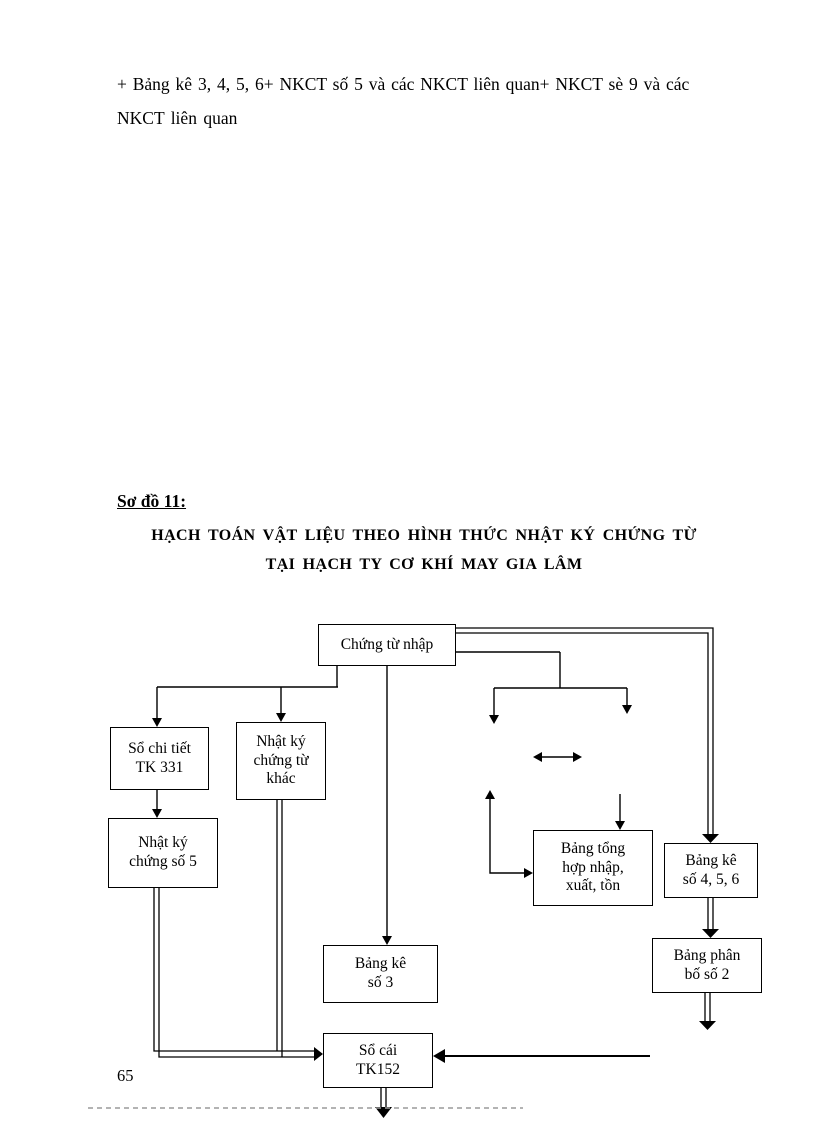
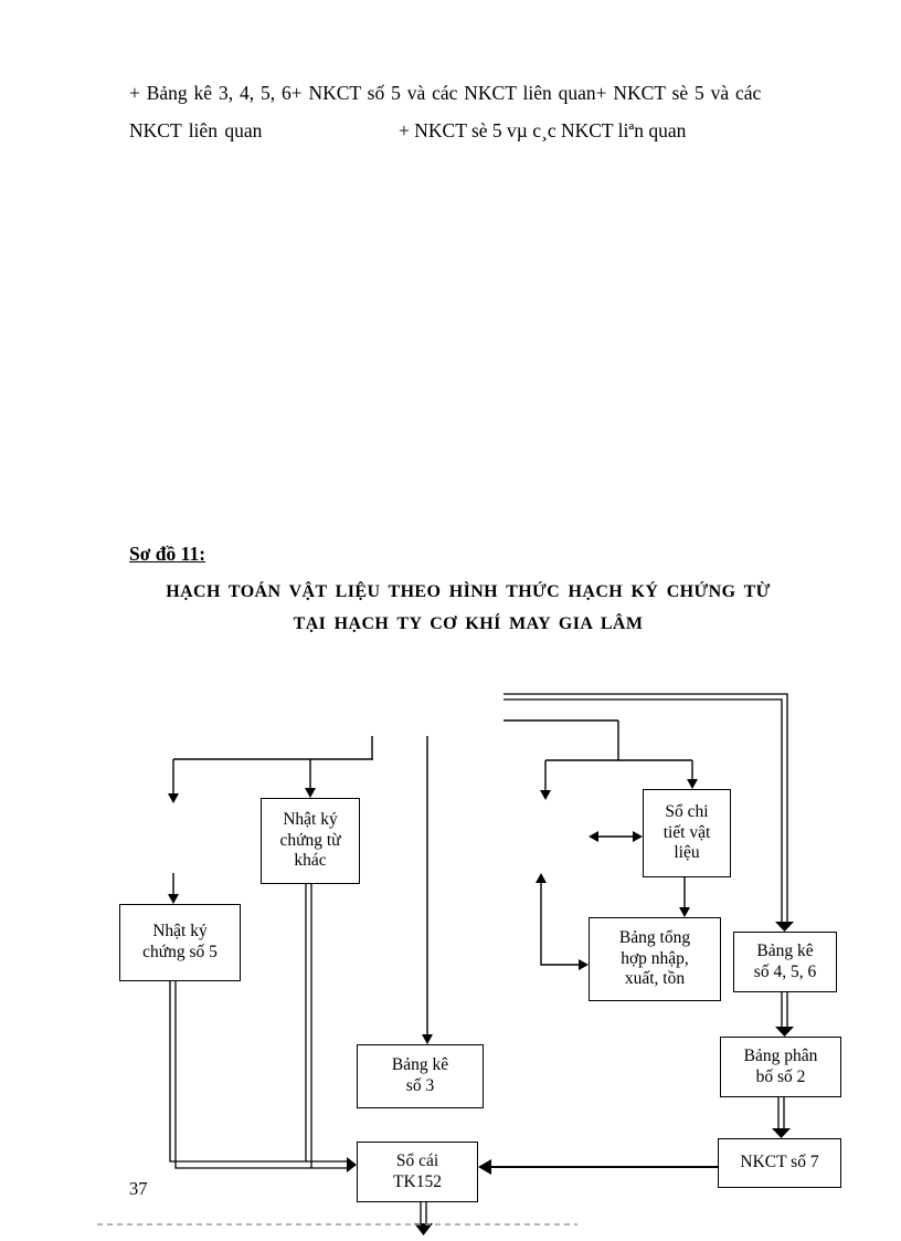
- + Bảng kê 3, 4, 5, 6+ NKCT số 5 và các NKCT liên quan+ NKCT sè 9 và các
+ + Bảng kê 3, 4, 5, 6+ NKCT số 5 và các NKCT liên quan+ NKCT sè 5 và các
  NKCT liên quan
+ + NKCT sè 5 vµ c¸c NKCT liªn quan
  Sơ đồ 11:
- HẠCH TOÁN VẬT LIỆU THEO HÌNH THỨC NHẬT KÝ CHỨNG TỪ
+ HẠCH TOÁN VẬT LIỆU THEO HÌNH THỨC HẠCH KÝ CHỨNG TỪ
  TẠI HẠCH TY CƠ KHÍ MAY GIA LÂM
- Chứng từ nhập
- Sổ chi tiết
- TK 331
  Nhật ký
  chứng từ
  khác
+ Sổ chi
+ tiết vật
+ liệu
  Nhật ký
  chứng số 5
  Bảng tổng
  hợp nhập,
  xuất, tồn
  Bảng kê
  số 4, 5, 6
  Bảng kê
  số 3
  Bảng phân
  bố số 2
  Sổ cái
  TK152
+ NKCT số 7
- 65
+ 37
